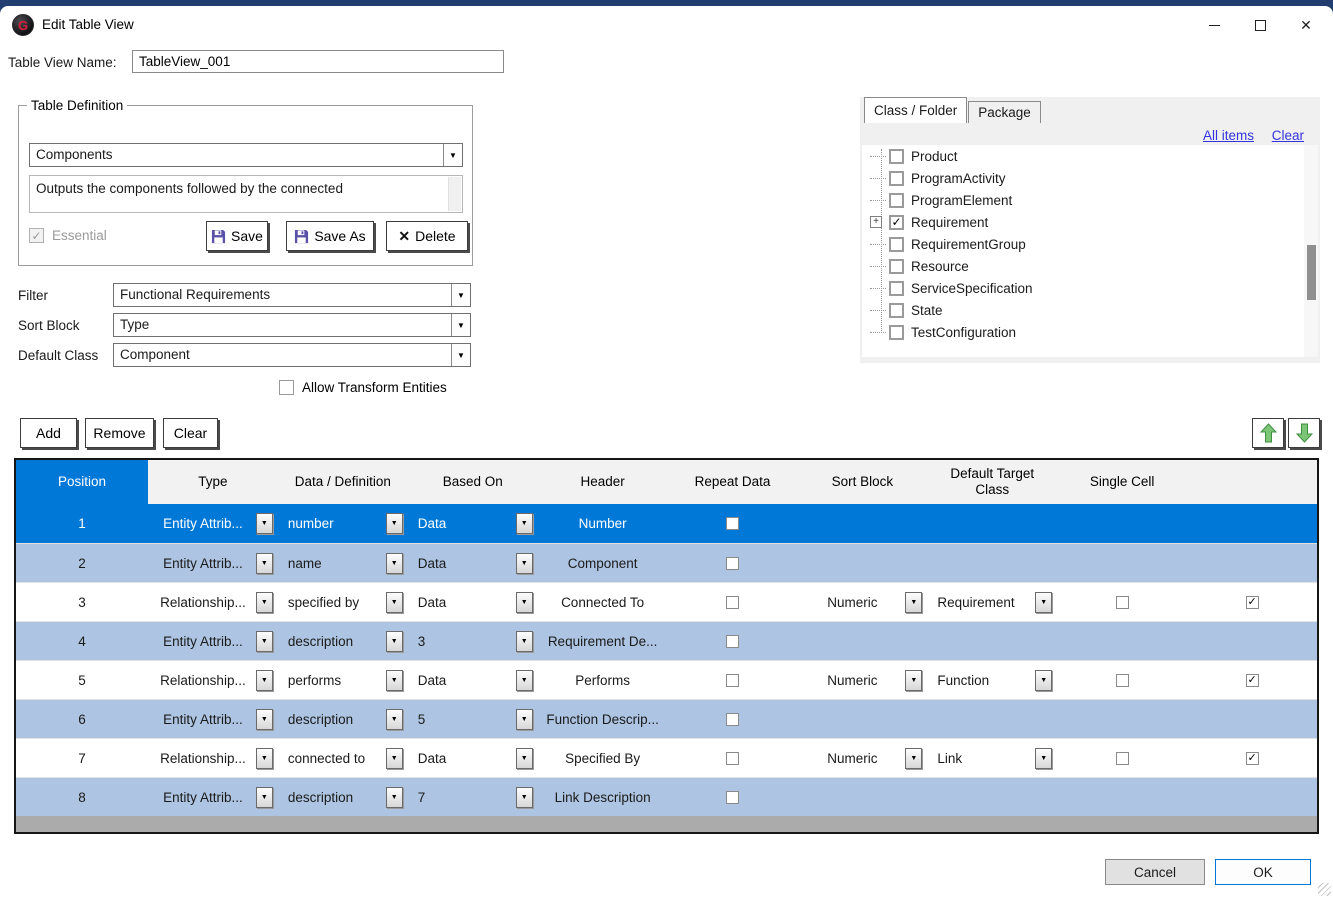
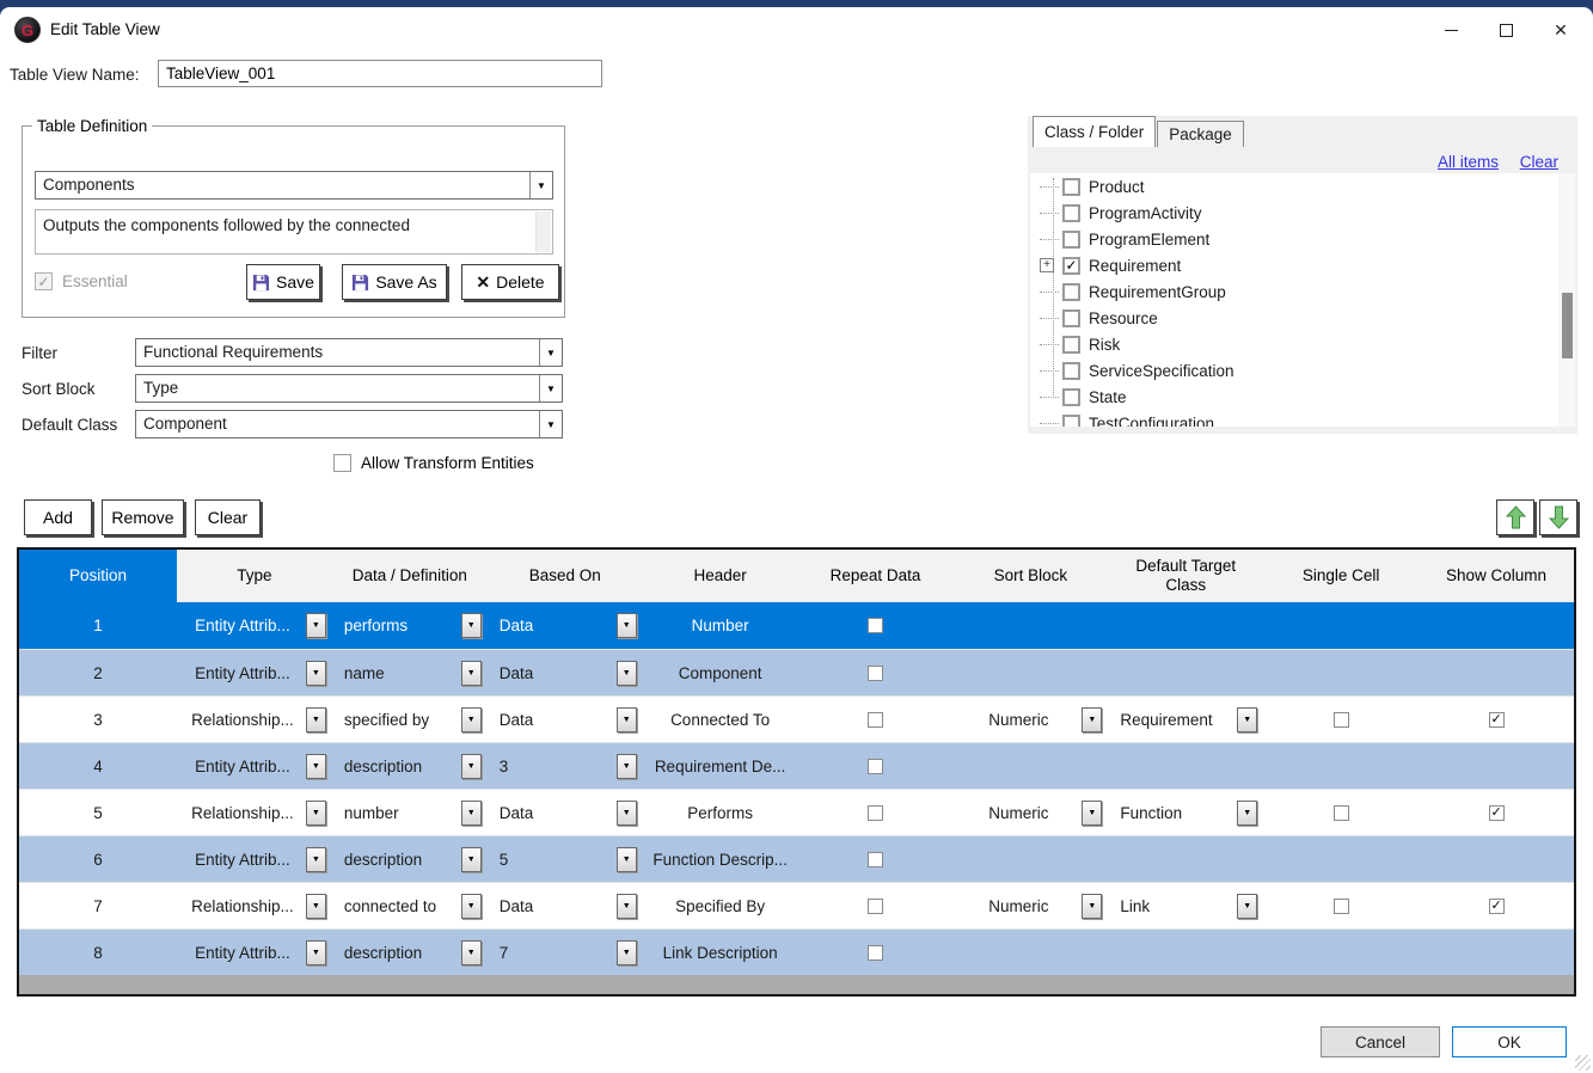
  G
  Edit Table View
  ✕
  Table View Name:
  TableView_001
  Table Definition
  Components
  ▼
  Outputs the components followed by the connected
  ✓
  Essential
  Save
  Save As
  ✕
  Delete
  Filter
  Functional Requirements
  ▼
  Sort Block
  Type
  ▼
  Default Class
  Component
  ▼
  Allow Transform Entities
  Class / Folder
  Package
  All items Clear
  Product
  ProgramActivity
  ProgramElement
  +
  ✓
  Requirement
  RequirementGroup
  Resource
+ Risk
  ServiceSpecification
  State
  TestConfiguration
  Add
  Remove
  Clear
  Position
  Type
  Data / Definition
  Based On
  Header
  Repeat Data
  Sort Block
  Default Target Class
  Single Cell
+ Show Column
  1
  Entity Attrib...
- number
+ performs
  Data
  Number
  2
  Entity Attrib...
  name
  Data
  Component
  3
  Relationship...
  specified by
  Data
  Connected To
  Numeric
  Requirement
  ✓
  4
  Entity Attrib...
  description
  3
  Requirement De...
  5
  Relationship...
- performs
+ number
  Data
  Performs
  Numeric
  Function
  ✓
  6
  Entity Attrib...
  description
  5
  Function Descrip...
  7
  Relationship...
  connected to
  Data
  Specified By
  Numeric
  Link
  ✓
  8
  Entity Attrib...
  description
  7
  Link Description
  Cancel
  OK
